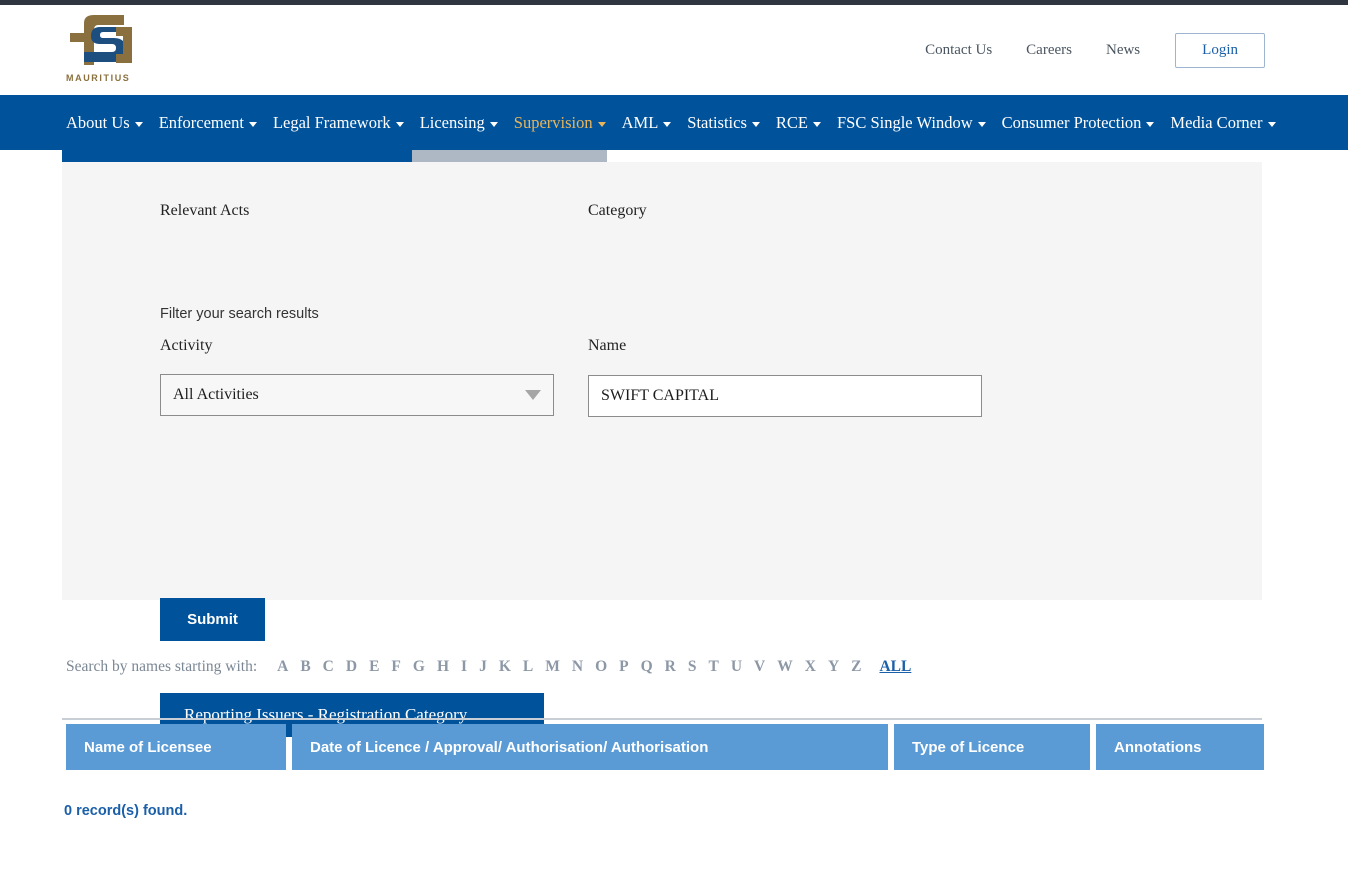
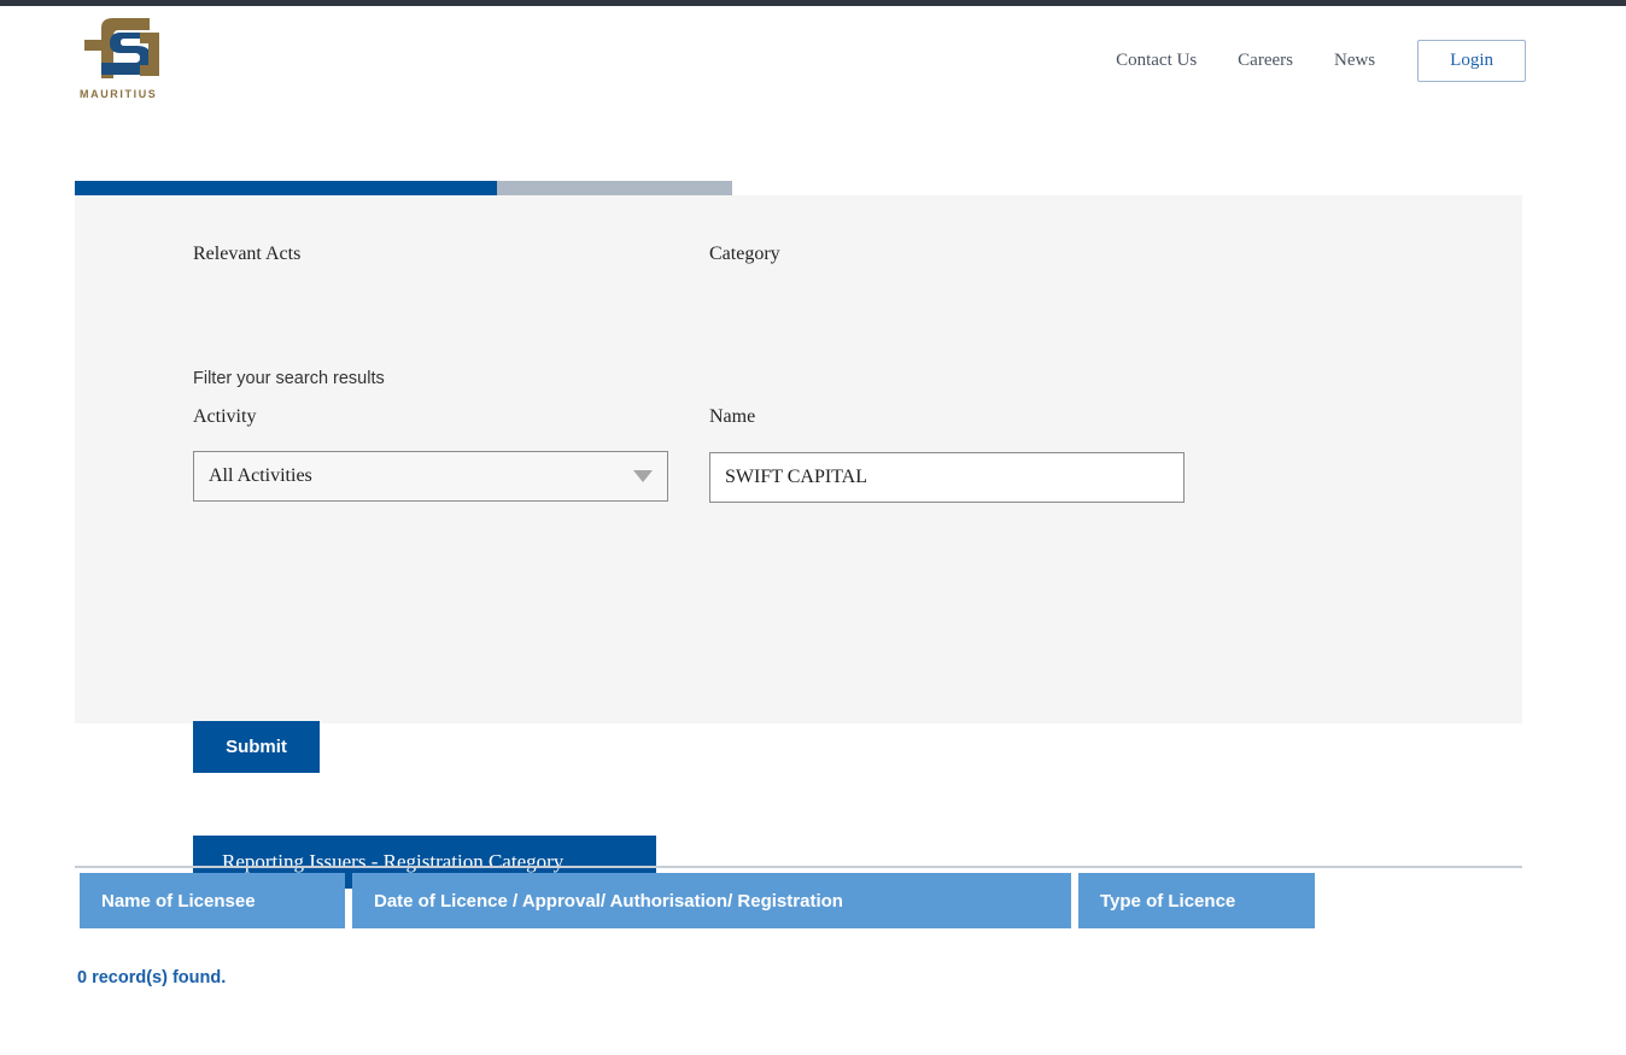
  MAURITIUS
  Contact Us
  Careers
  News
  Login
- About Us
- Enforcement
- Legal Framework
- Licensing
- Supervision
- AML
- Statistics
- RCE
- FSC Single Window
- Consumer Protection
- Media Corner
  Relevant Acts
  Category
  Filter your search results
  Activity
  All Activities
  Name
  SWIFT CAPITAL
  Submit
  Reporting Issuers - Registration Category
- Search by names starting with:
- A
- B
- C
- D
- E
- F
- G
- H
- I
- J
- K
- L
- M
- N
- O
- P
- Q
- R
- S
- T
- U
- V
- W
- X
- Y
- Z
- ALL
  Name of Licensee
- Date of Licence / Approval/ Authorisation/ Authorisation
+ Date of Licence / Approval/ Authorisation/ Registration
  Type of Licence
- Annotations
  0 record(s) found.
